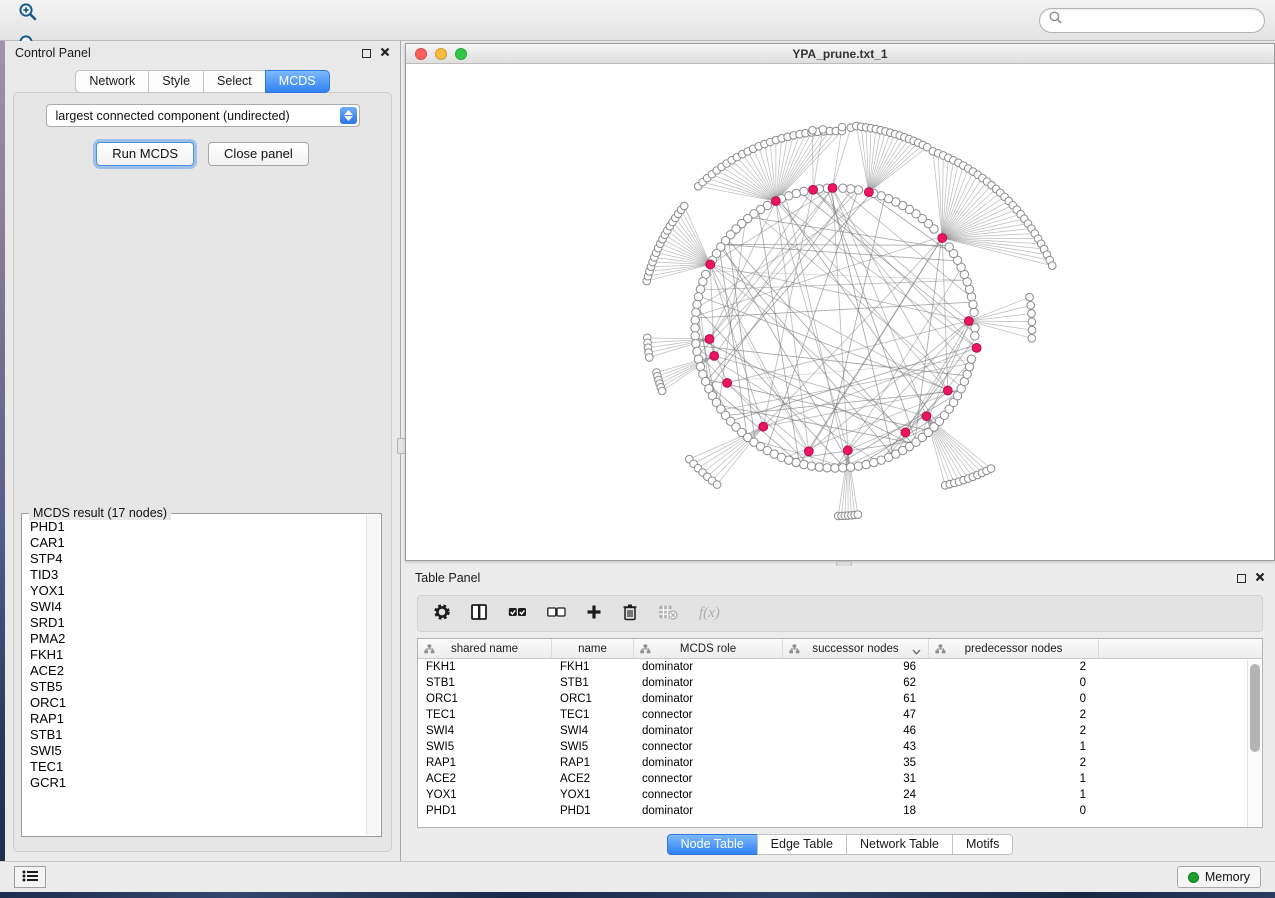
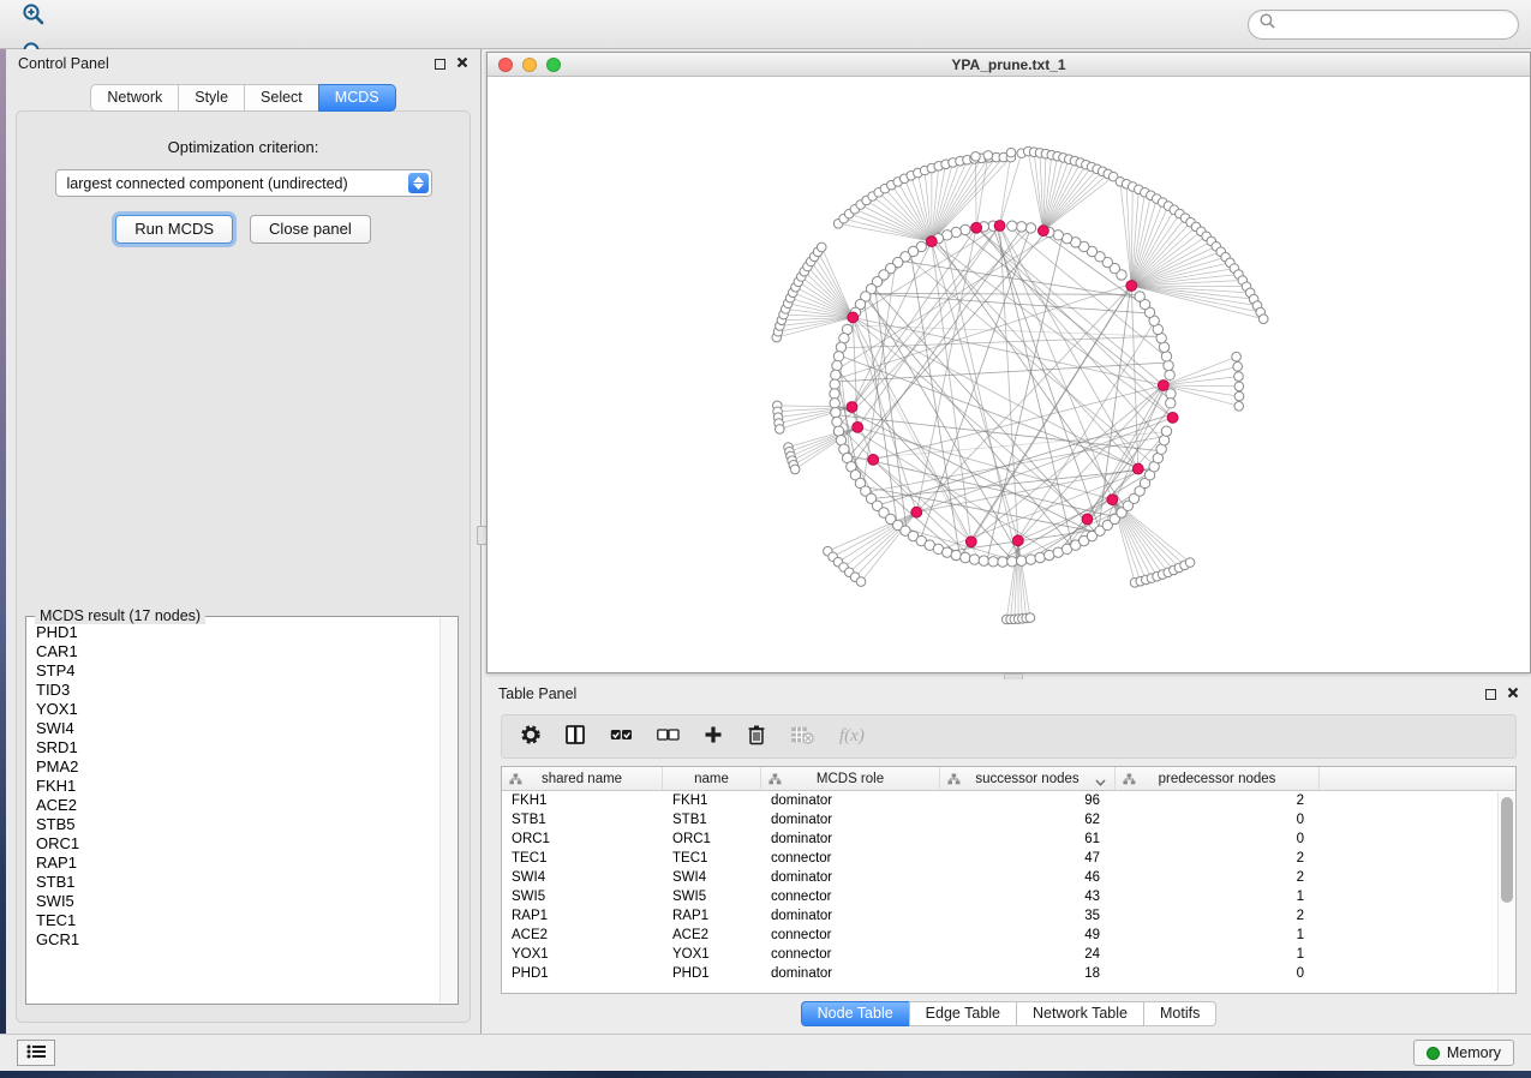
  Control Panel
  Network
  Style
  Select
  MCDS
+ Optimization criterion:
  largest connected component (undirected)
  Run MCDS
  Close panel
  MCDS result (17 nodes)
  PHD1
  CAR1
  STP4
  TID3
  YOX1
  SWI4
  SRD1
  PMA2
  FKH1
  ACE2
  STB5
  ORC1
  RAP1
  STB1
  SWI5
  TEC1
  GCR1
  YPA_prune.txt_1
  Table Panel
  f(x)
  shared name
  name
  MCDS role
  successor nodes
  predecessor nodes
  FKH1
  FKH1
  dominator
  96
  2
  STB1
  STB1
  dominator
  62
  0
  ORC1
  ORC1
  dominator
  61
  0
  TEC1
  TEC1
  connector
  47
  2
  SWI4
  SWI4
  dominator
  46
  2
  SWI5
  SWI5
  connector
  43
  1
  RAP1
  RAP1
  dominator
  35
  2
  ACE2
  ACE2
  connector
- 31
+ 49
  1
  YOX1
  YOX1
  connector
  24
  1
  PHD1
  PHD1
  dominator
  18
  0
  Node Table
  Edge Table
  Network Table
  Motifs
  Memory
